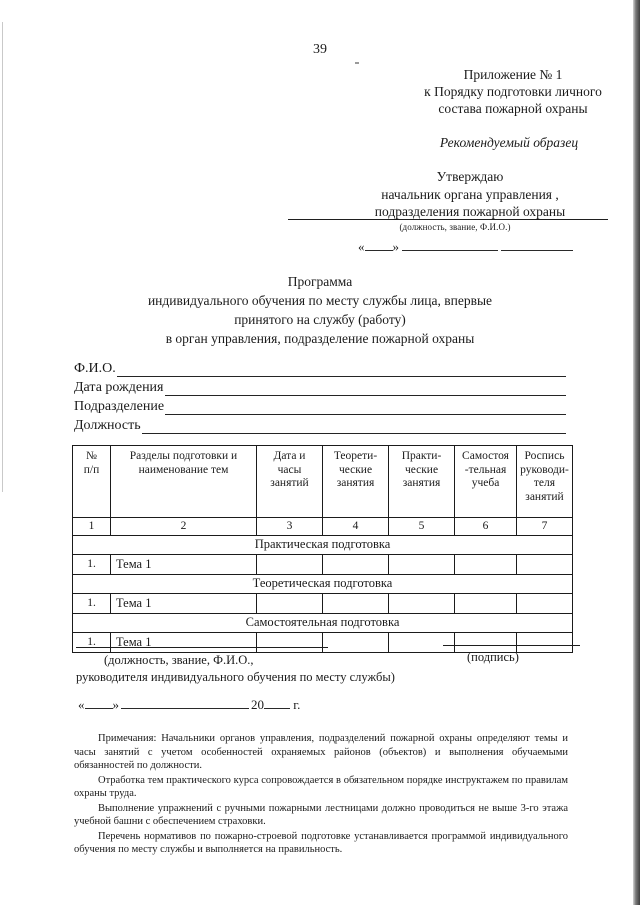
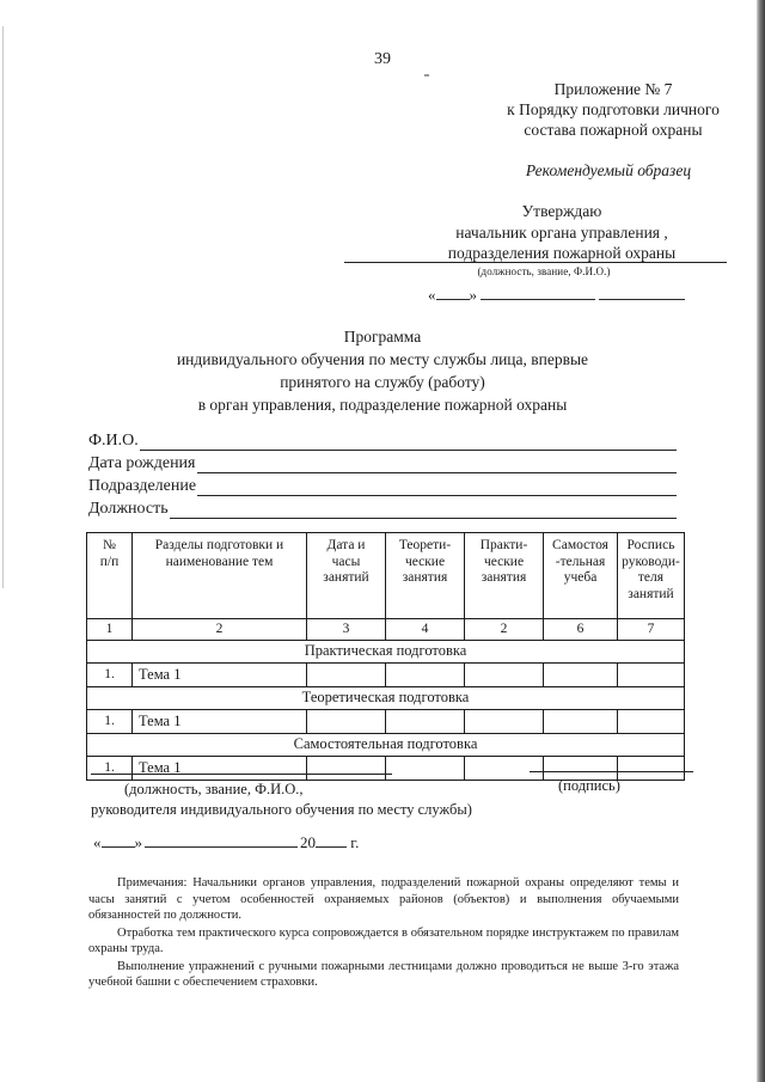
  39
- Приложение № 1
+ Приложение № 7
  к Порядку подготовки личного
  состава пожарной охраны
  Рекомендуемый образец
  Утверждаю
  начальник органа управления ,
  подразделения пожарной охраны
  (должность, звание, Ф.И.О.)
  « »
  Программа
  индивидуального обучения по месту службы лица, впервые
  принятого на службу (работу)
  в орган управления, подразделение пожарной охраны
  Ф.И.О.
  Дата рождения
  Подразделение
  Должность
  № п/п	Разделы подготовки и наименование тем	Дата и часы занятий	Теорети- ческие занятия	Практи- ческие занятия	Самостоя -тельная учеба	Роспись руководи- теля занятий
- 1	2	3	4	5	6	7
+ 1	2	3	4	2	6	7
  Практическая подготовка
  1.	Тема 1
  Теоретическая подготовка
  1.	Тема 1
  Самостоятельная подготовка
  1.	Тема 1
  (должность, звание, Ф.И.О.,
  руководителя индивидуального обучения по месту службы)
  (подпись)
  « » 20 г.
  Примечания: Начальники органов управления, подразделений пожарной охраны определяют темы и часы занятий с учетом особенностей охраняемых районов (объектов) и выполнения обучаемыми обязанностей по должности.
  Отработка тем практического курса сопровождается в обязательном порядке инструктажем по правилам охраны труда.
  Выполнение упражнений с ручными пожарными лестницами должно проводиться не выше 3-го этажа учебной башни с обеспечением страховки.
- Перечень нормативов по пожарно-строевой подготовке устанавливается программой индивидуального обучения по месту службы и выполняется на правильность.
